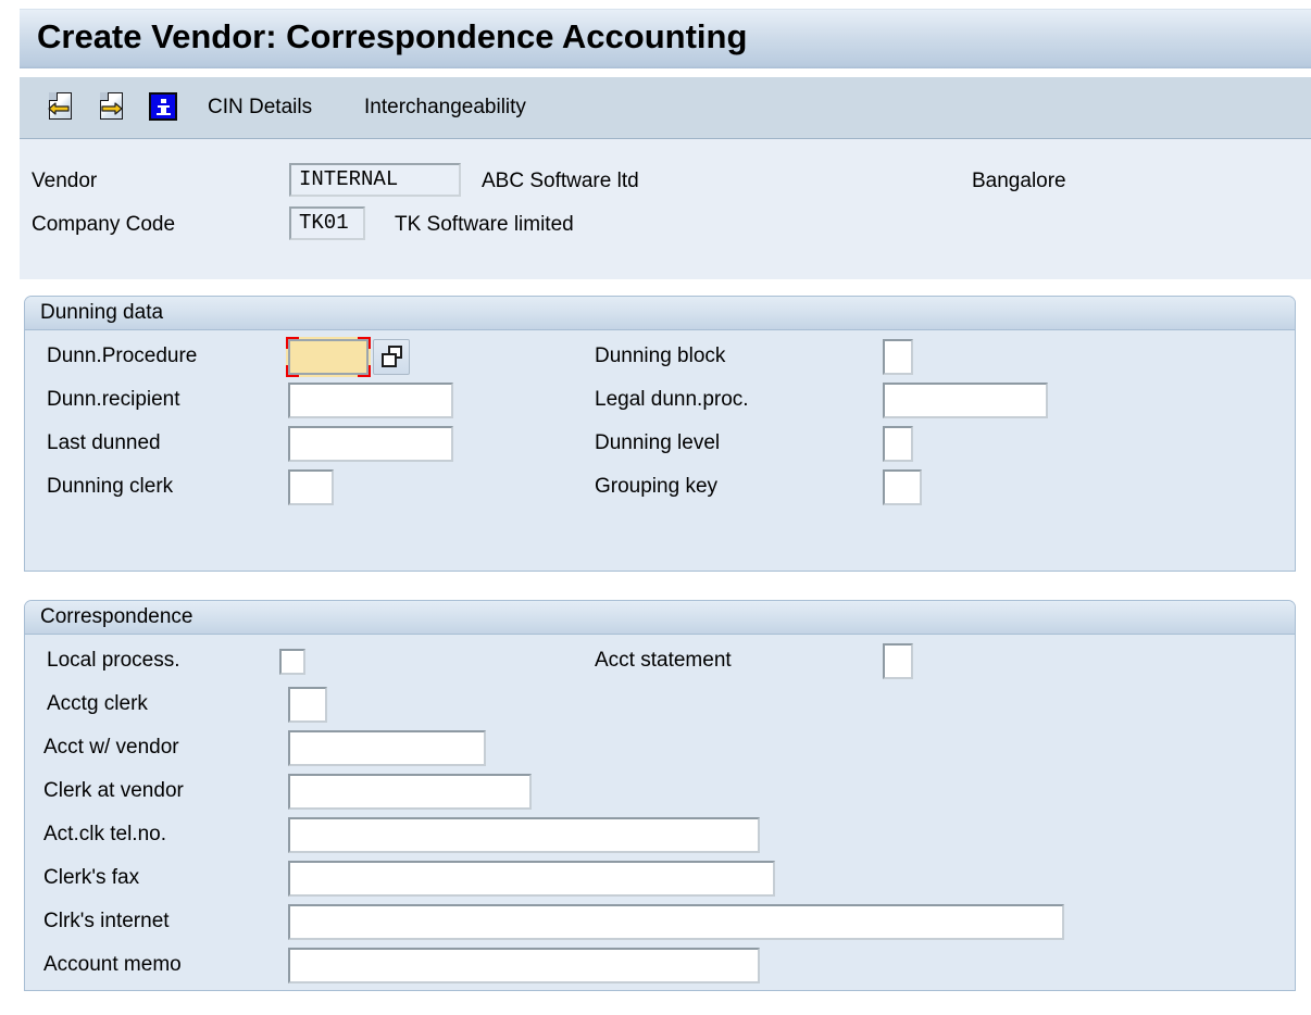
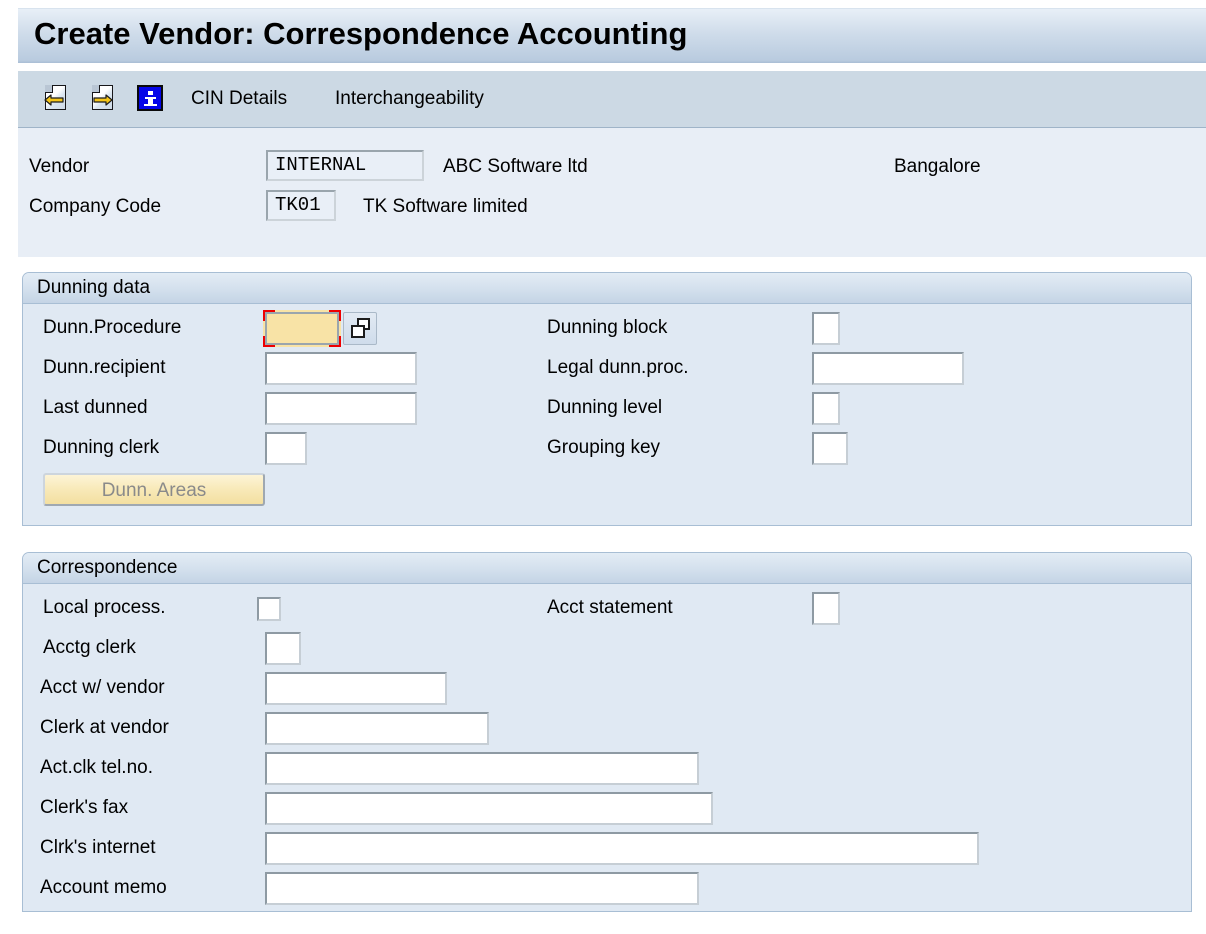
  Create Vendor: Correspondence Accounting
  CIN Details
  Interchangeability
  Vendor
  INTERNAL
  ABC Software ltd
  Bangalore
  Company Code
  TK01
  TK Software limited
  Dunning data
  Dunn.Procedure
  Dunn.recipient
  Last dunned
  Dunning clerk
+ Dunn. Areas
  Dunning block
  Legal dunn.proc.
  Dunning level
  Grouping key
  Correspondence
  Local process.
  Acct statement
  Acctg clerk
  Acct w/ vendor
  Clerk at vendor
  Act.clk tel.no.
  Clerk's fax
  Clrk's internet
  Account memo
